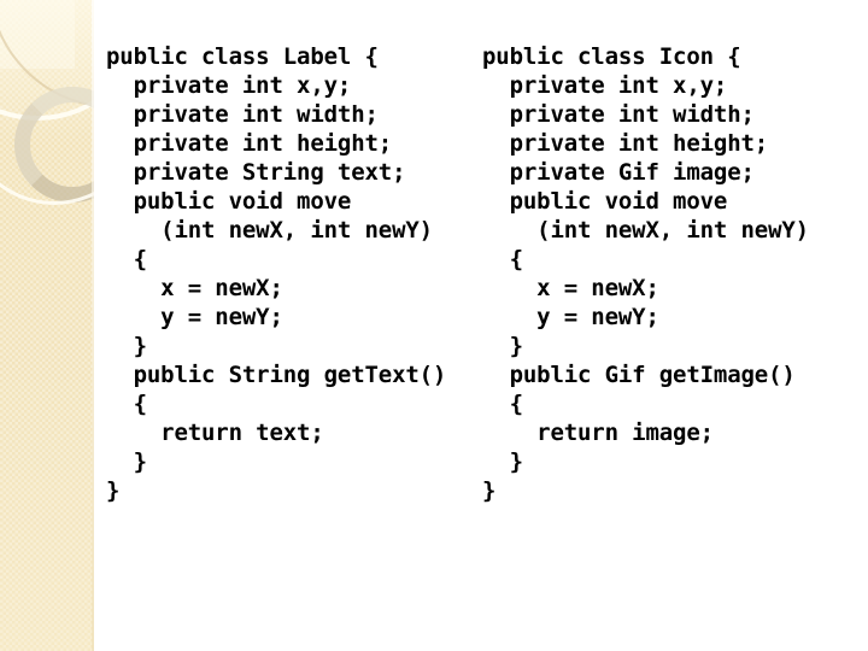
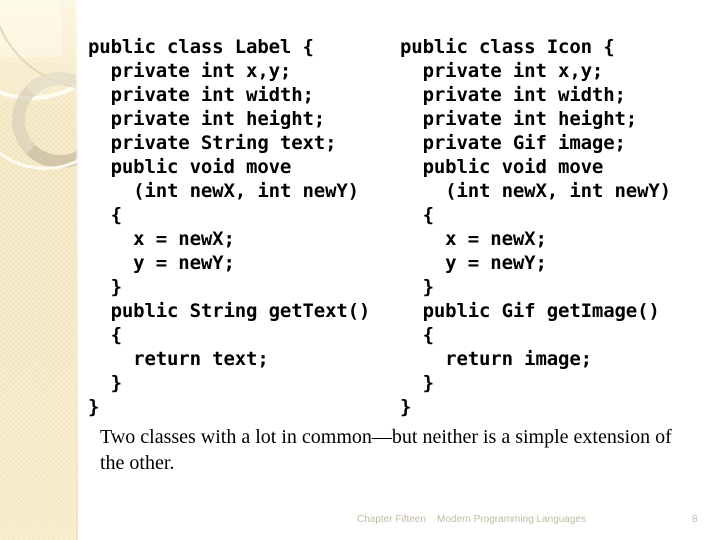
  public class Label {
  private int x,y;
  private int width;
  private int height;
  private String text;
  public void move
  (int newX, int newY)
  {
  x = newX;
  y = newY;
  }
  public String getText()
  {
  return text;
  }
  }
  public class Icon {
  private int x,y;
  private int width;
  private int height;
  private Gif image;
  public void move
  (int newX, int newY)
  {
  x = newX;
  y = newY;
  }
  public Gif getImage()
  {
  return image;
  }
  }
+ Two classes with a lot in common—but neither is a simple extension of the other.
+ Chapter Fifteen
+ Modern Programming Languages
+ 8
